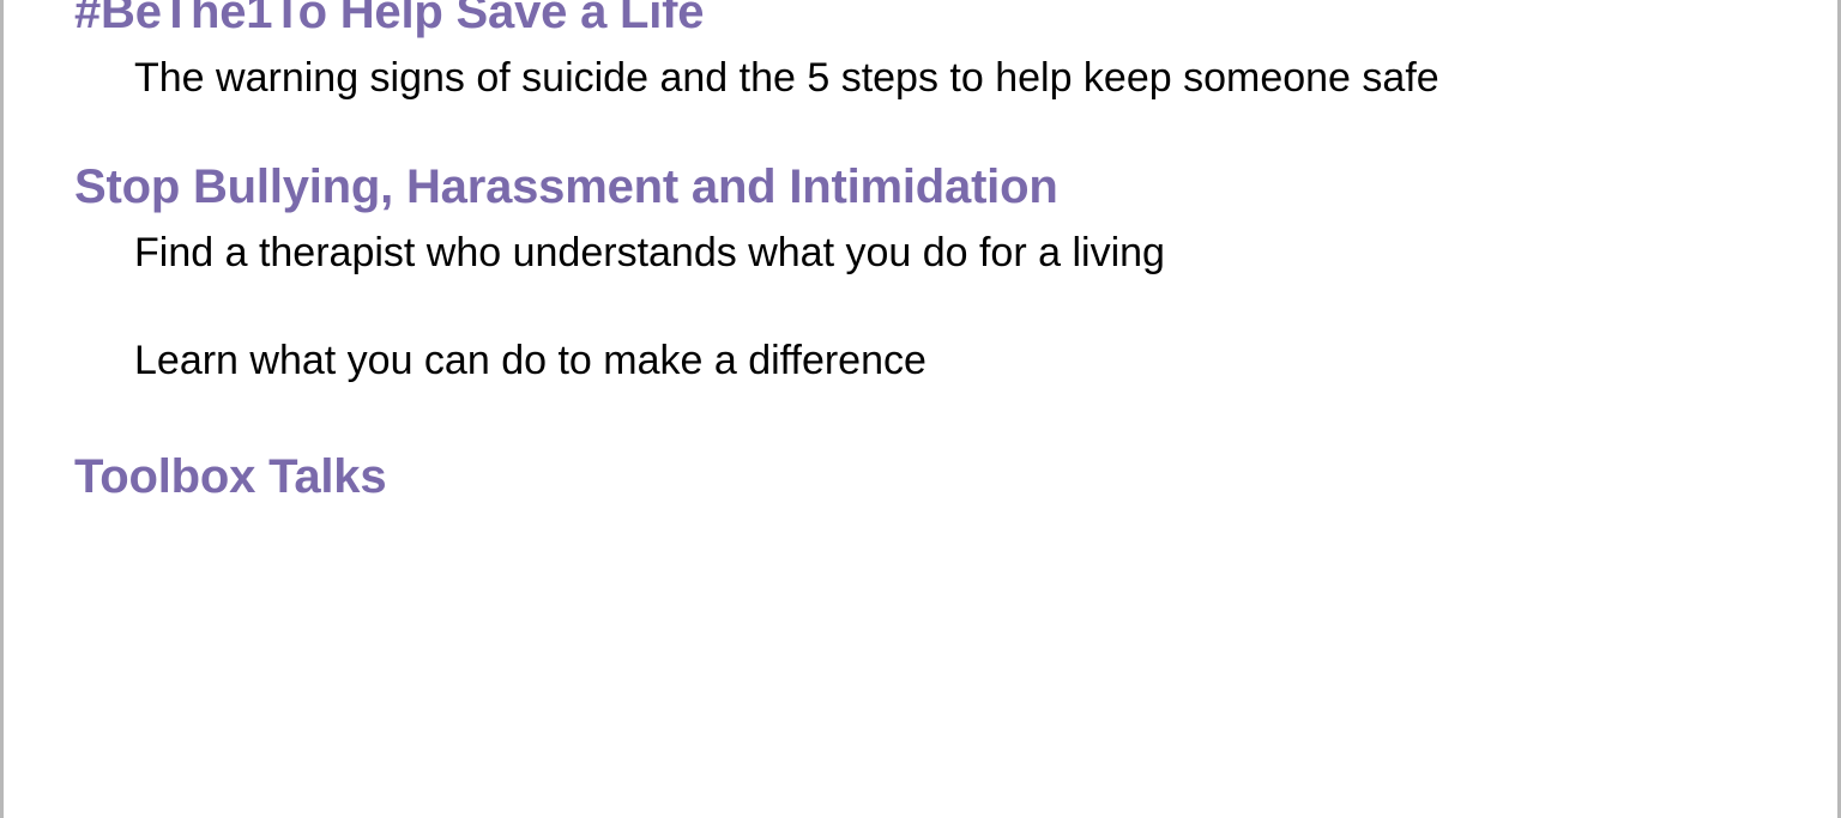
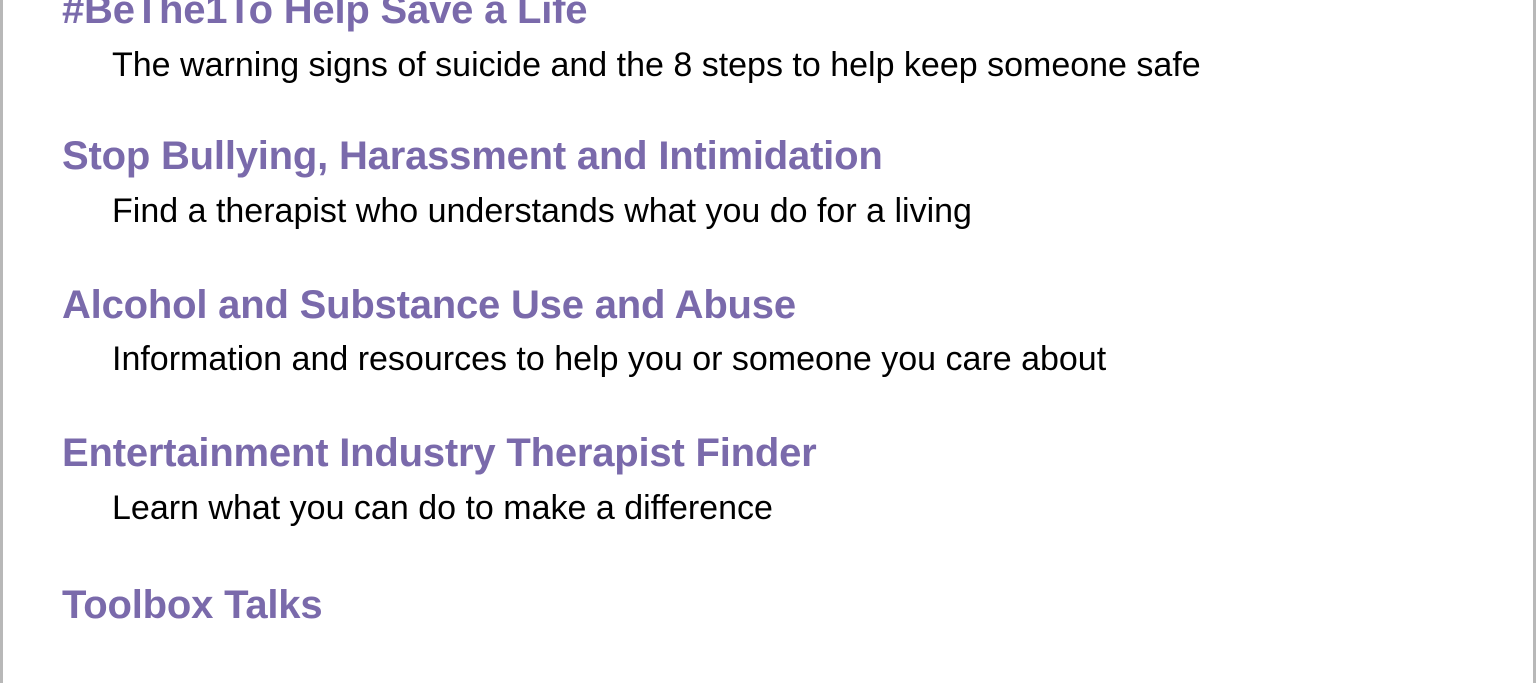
  #BeThe1To Help Save a Life
- The warning signs of suicide and the 5 steps to help keep someone safe
+ The warning signs of suicide and the 8 steps to help keep someone safe
  Stop Bullying, Harassment and Intimidation
  Find a therapist who understands what you do for a living
+ Alcohol and Substance Use and Abuse
+ Information and resources to help you or someone you care about
+ Entertainment Industry Therapist Finder
  Learn what you can do to make a difference
  Toolbox Talks
